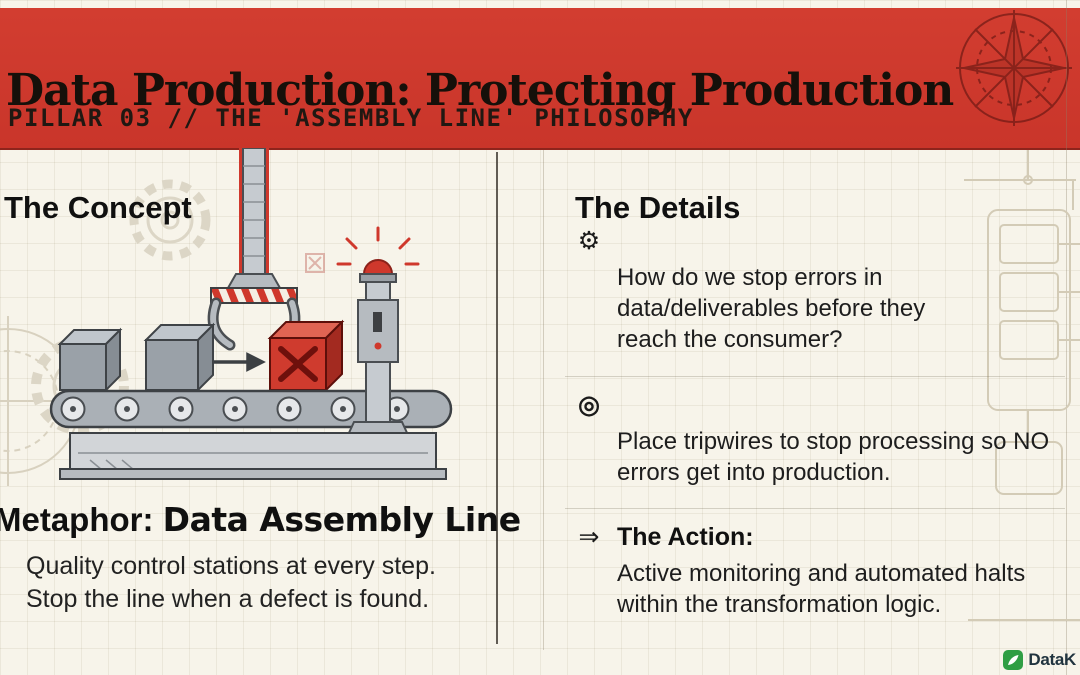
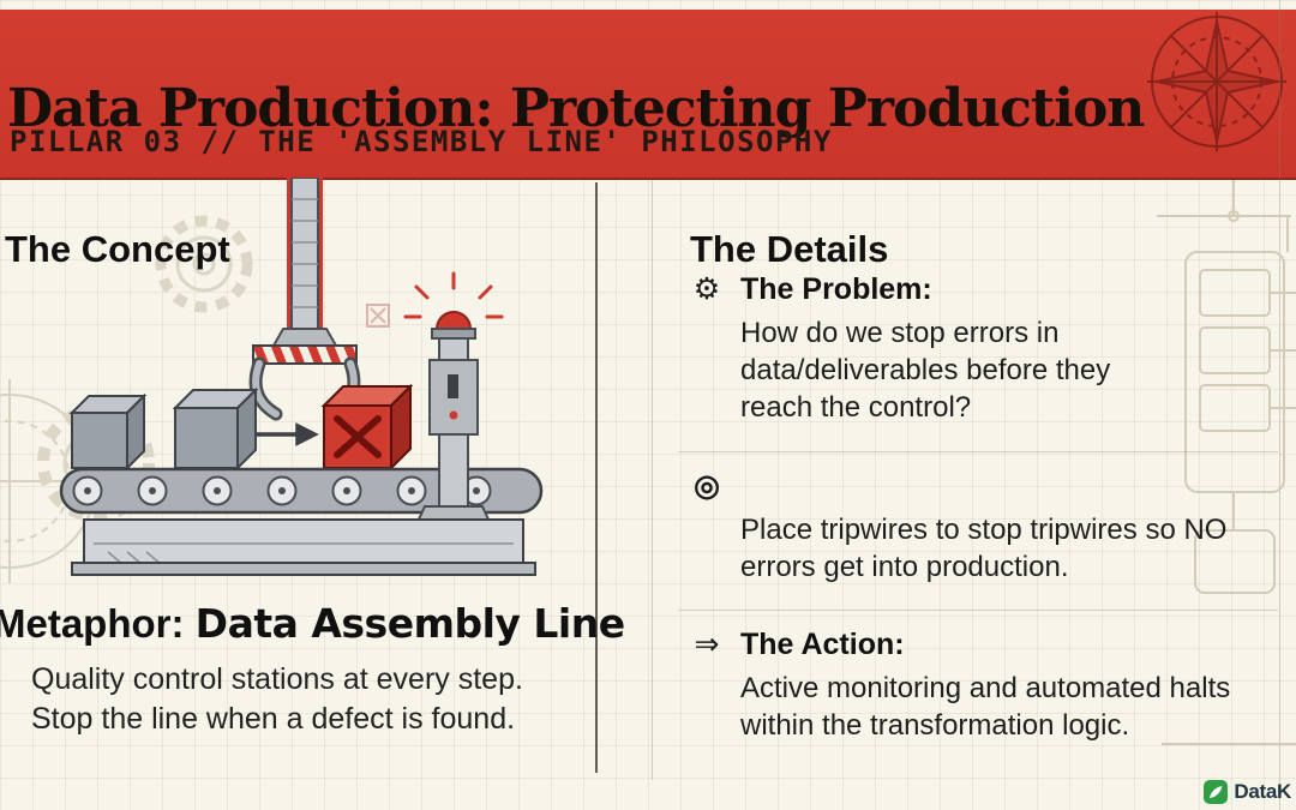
  Data Production: Protecting Production
  PILLAR 03 // THE 'ASSEMBLY LINE' PHILOSOPHY
  The Concept
  Metaphor: Data Assembly Line
  Quality control stations at every step.
  Stop the line when a defect is found.
  The Details
  ⚙
+ The Problem:
- How do we stop errors in data/deliverables before they reach the consumer?
+ How do we stop errors in data/deliverables before they reach the control?
  ◎
- Place tripwires to stop processing so NO errors get into production.
+ Place tripwires to stop tripwires so NO errors get into production.
  ⇒
  The Action:
  Active monitoring and automated halts within the transformation logic.
  DataK
